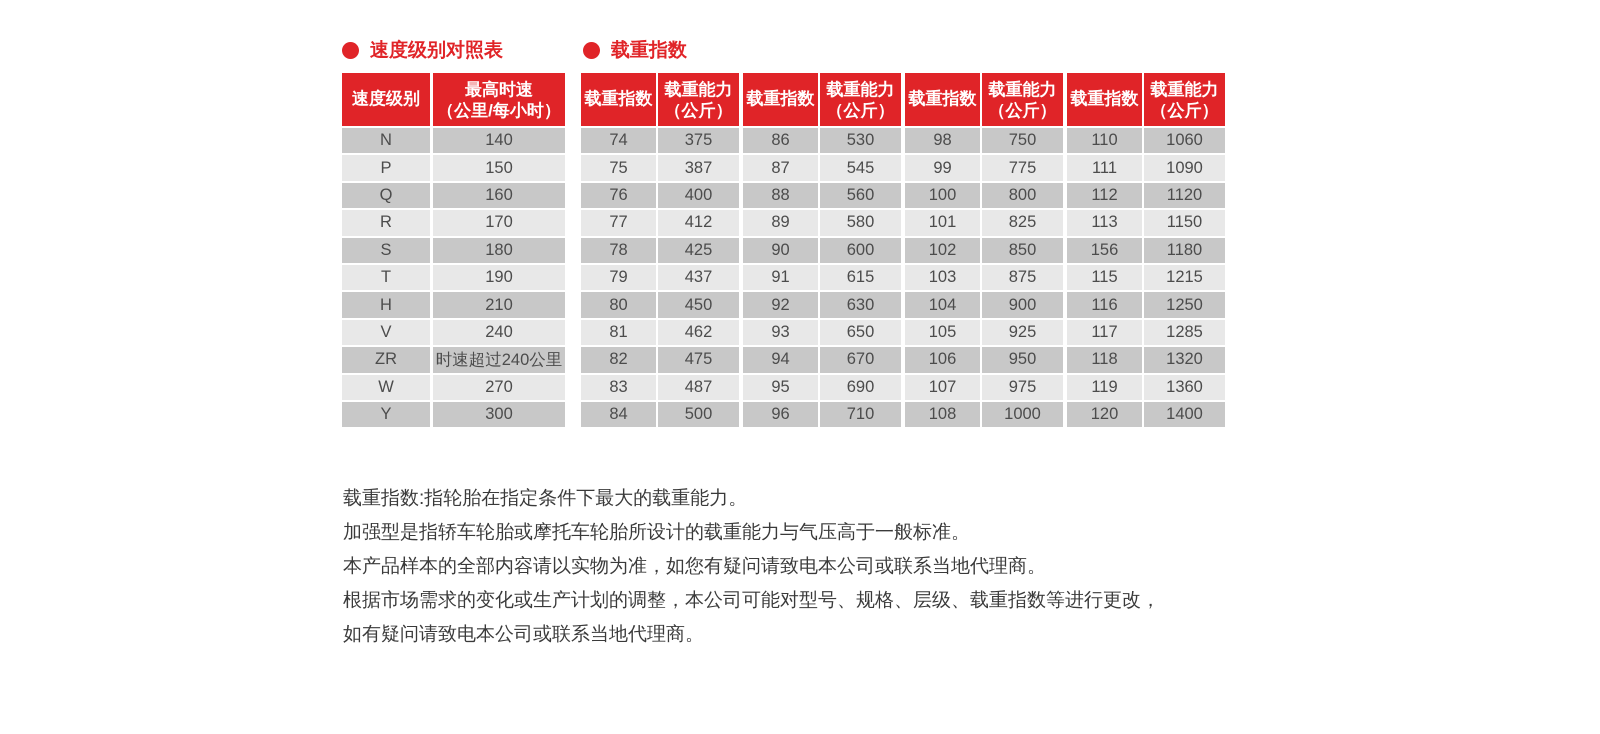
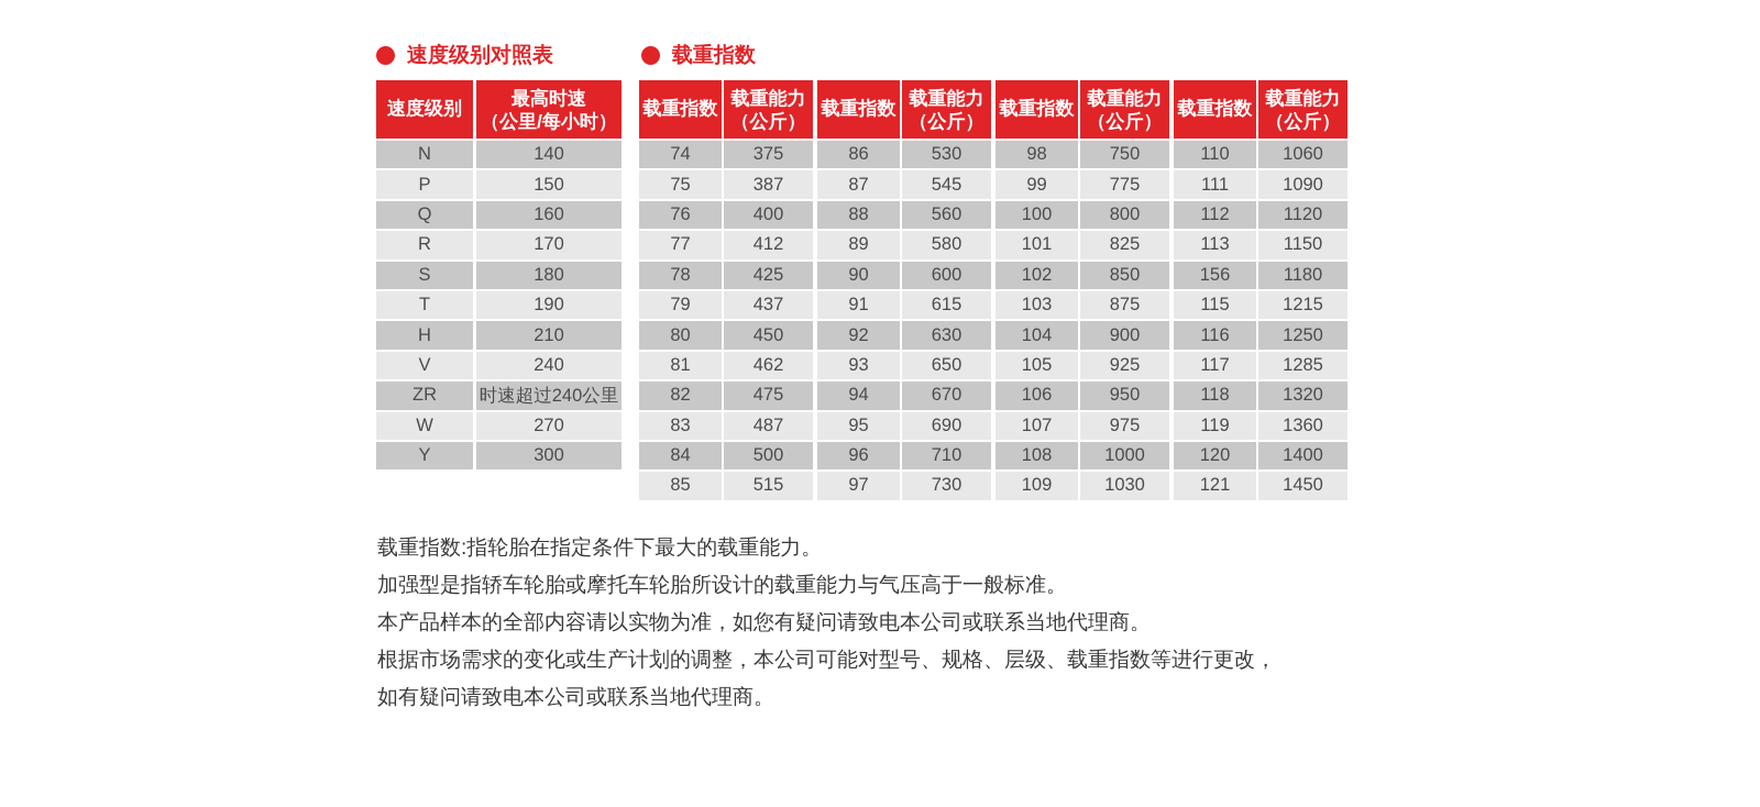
  速度级别对照表
  载重指数
  速度级别	最高时速 （公里/每小时）
  N	140
  P	150
  Q	160
  R	170
  S	180
  T	190
  H	210
  V	240
  ZR	时速超过240公里
  W	270
  Y	300
  载重指数	载重能力 （公斤）		载重指数	载重能力 （公斤）		载重指数	载重能力 （公斤）		载重指数	载重能力 （公斤）
  74	375		86	530		98	750		110	1060
  75	387		87	545		99	775		111	1090
  76	400		88	560		100	800		112	1120
  77	412		89	580		101	825		113	1150
  78	425		90	600		102	850		156	1180
  79	437		91	615		103	875		115	1215
  80	450		92	630		104	900		116	1250
  81	462		93	650		105	925		117	1285
  82	475		94	670		106	950		118	1320
  83	487		95	690		107	975		119	1360
  84	500		96	710		108	1000		120	1400
+ 85	515		97	730		109	1030		121	1450
  载重指数:指轮胎在指定条件下最大的载重能力。
  加强型是指轿车轮胎或摩托车轮胎所设计的载重能力与气压高于一般标准。
  本产品样本的全部内容请以实物为准，如您有疑问请致电本公司或联系当地代理商。
  根据市场需求的变化或生产计划的调整，本公司可能对型号、规格、层级、载重指数等进行更改，
  如有疑问请致电本公司或联系当地代理商。
